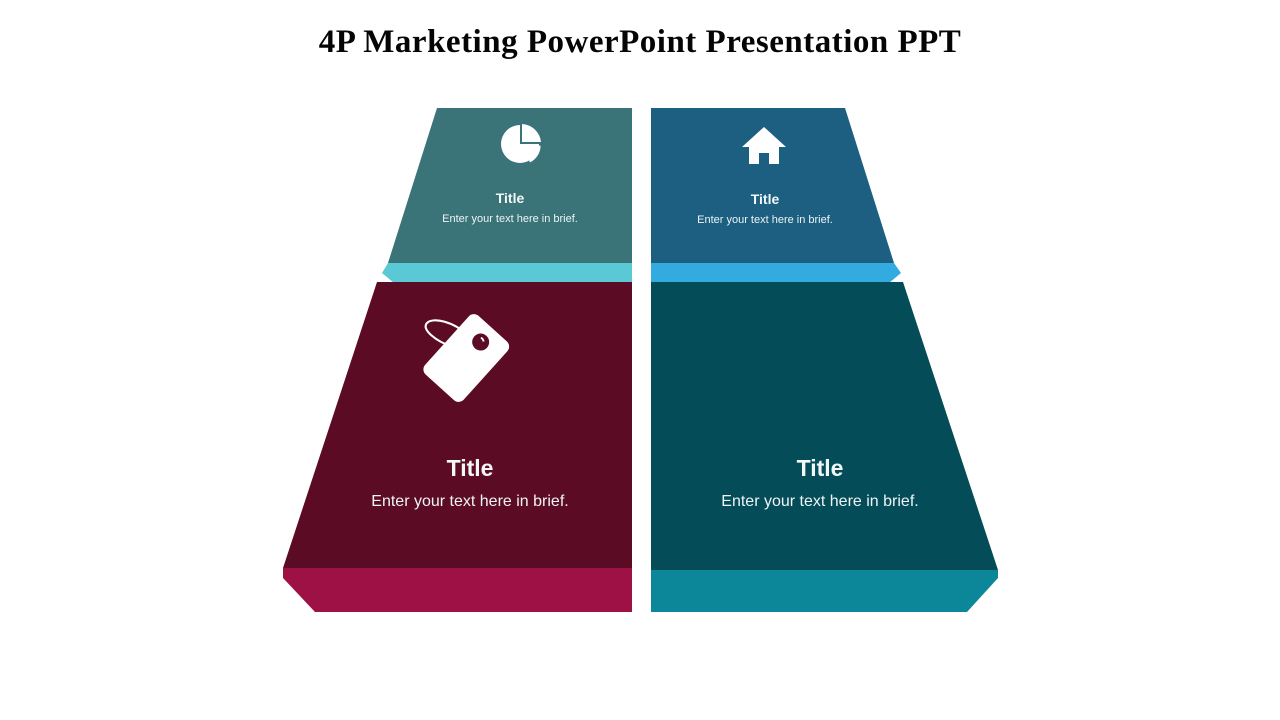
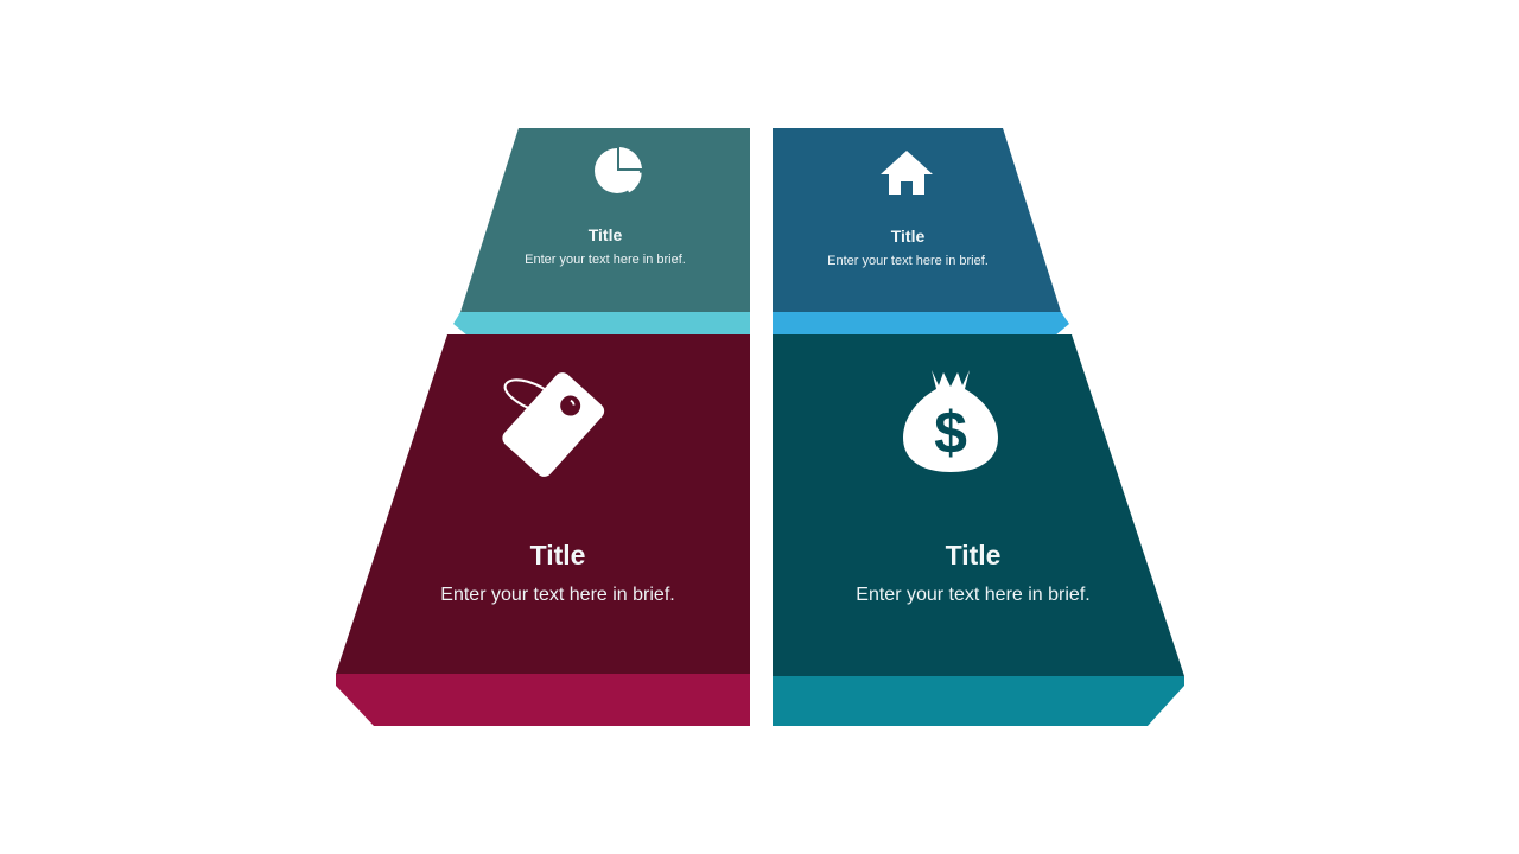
- 4P Marketing PowerPoint Presentation PPT
  Title
  Enter your text here in brief.
  Title
  Enter your text here in brief.
  Title
  Enter your text here in brief.
+ $
  Title
  Enter your text here in brief.
